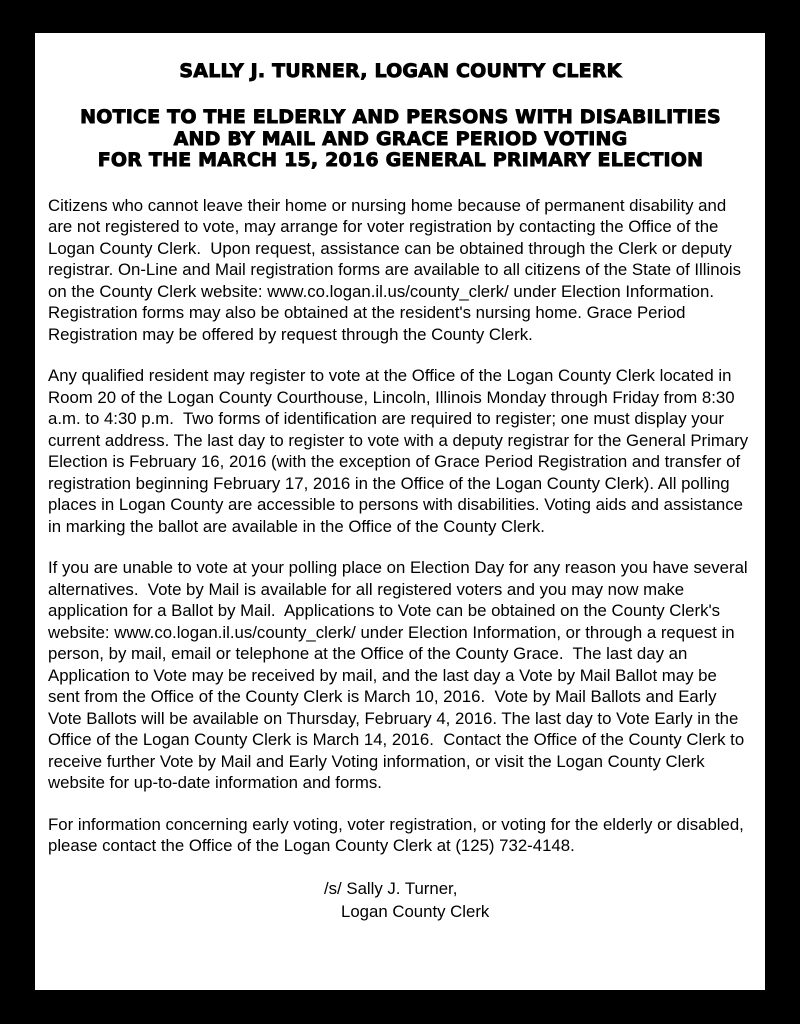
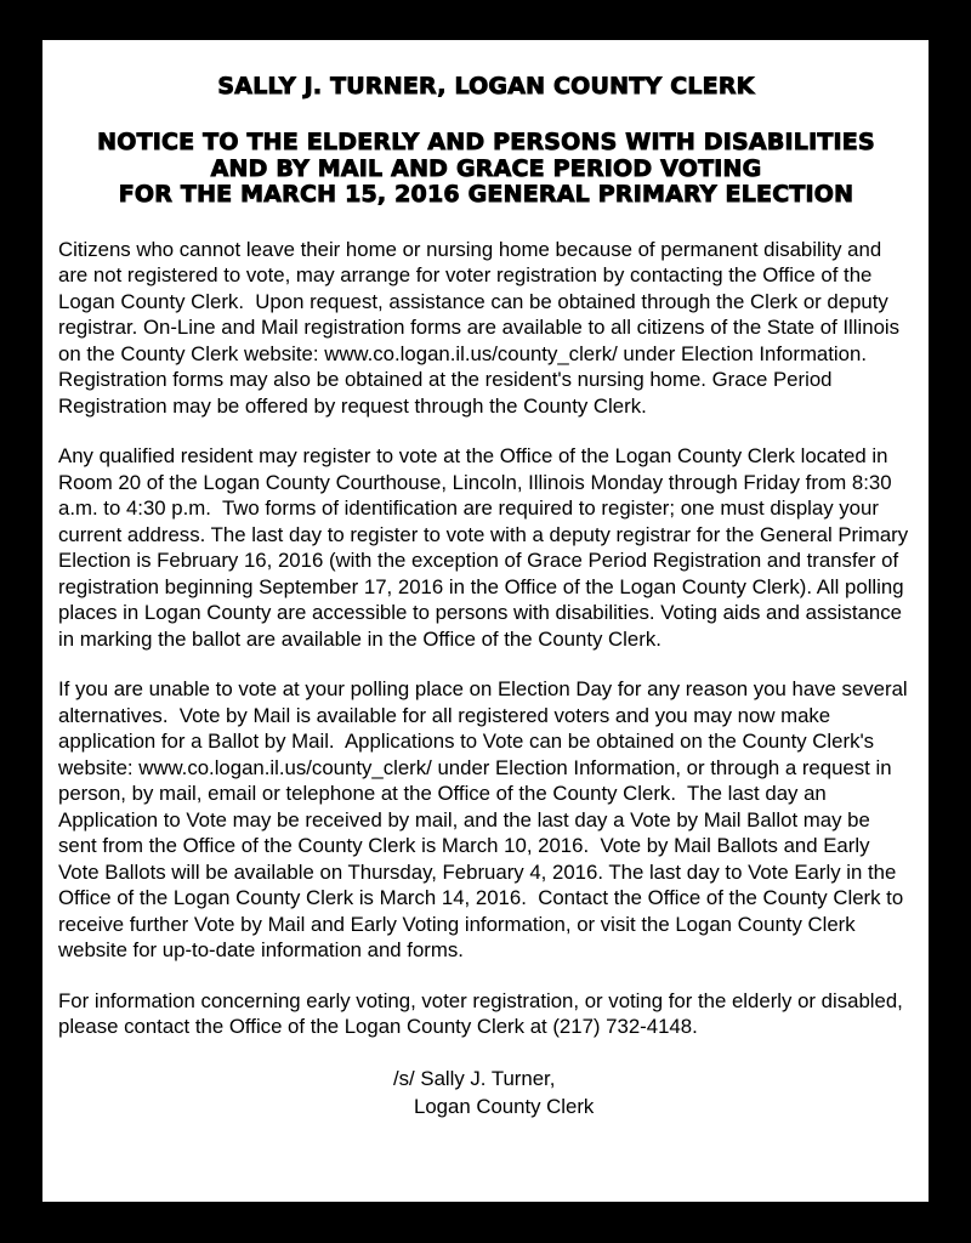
  SALLY J. TURNER, LOGAN COUNTY CLERK
  NOTICE TO THE ELDERLY AND PERSONS WITH DISABILITIES
  AND BY MAIL AND GRACE PERIOD VOTING
  FOR THE MARCH 15, 2016 GENERAL PRIMARY ELECTION
  Citizens who cannot leave their home or nursing home because of permanent disability and are not registered to vote, may arrange for voter registration by contacting the Office of the Logan County Clerk. Upon request, assistance can be obtained through the Clerk or deputy registrar. On-Line and Mail registration forms are available to all citizens of the State of Illinois on the County Clerk website: www.co.logan.il.us/county_clerk/ under Election Information. Registration forms may also be obtained at the resident's nursing home. Grace Period Registration may be offered by request through the County Clerk.
- Any qualified resident may register to vote at the Office of the Logan County Clerk located in Room 20 of the Logan County Courthouse, Lincoln, Illinois Monday through Friday from 8:30 a.m. to 4:30 p.m. Two forms of identification are required to register; one must display your current address. The last day to register to vote with a deputy registrar for the General Primary Election is February 16, 2016 (with the exception of Grace Period Registration and transfer of registration beginning February 17, 2016 in the Office of the Logan County Clerk). All polling places in Logan County are accessible to persons with disabilities. Voting aids and assistance in marking the ballot are available in the Office of the County Clerk.
+ Any qualified resident may register to vote at the Office of the Logan County Clerk located in Room 20 of the Logan County Courthouse, Lincoln, Illinois Monday through Friday from 8:30 a.m. to 4:30 p.m. Two forms of identification are required to register; one must display your current address. The last day to register to vote with a deputy registrar for the General Primary Election is February 16, 2016 (with the exception of Grace Period Registration and transfer of registration beginning September 17, 2016 in the Office of the Logan County Clerk). All polling places in Logan County are accessible to persons with disabilities. Voting aids and assistance in marking the ballot are available in the Office of the County Clerk.
- If you are unable to vote at your polling place on Election Day for any reason you have several alternatives. Vote by Mail is available for all registered voters and you may now make application for a Ballot by Mail. Applications to Vote can be obtained on the County Clerk's website: www.co.logan.il.us/county_clerk/ under Election Information, or through a request in person, by mail, email or telephone at the Office of the County Grace. The last day an Application to Vote may be received by mail, and the last day a Vote by Mail Ballot may be sent from the Office of the County Clerk is March 10, 2016. Vote by Mail Ballots and Early Vote Ballots will be available on Thursday, February 4, 2016. The last day to Vote Early in the Office of the Logan County Clerk is March 14, 2016. Contact the Office of the County Clerk to receive further Vote by Mail and Early Voting information, or visit the Logan County Clerk website for up-to-date information and forms.
+ If you are unable to vote at your polling place on Election Day for any reason you have several alternatives. Vote by Mail is available for all registered voters and you may now make application for a Ballot by Mail. Applications to Vote can be obtained on the County Clerk's website: www.co.logan.il.us/county_clerk/ under Election Information, or through a request in person, by mail, email or telephone at the Office of the County Clerk. The last day an Application to Vote may be received by mail, and the last day a Vote by Mail Ballot may be sent from the Office of the County Clerk is March 10, 2016. Vote by Mail Ballots and Early Vote Ballots will be available on Thursday, February 4, 2016. The last day to Vote Early in the Office of the Logan County Clerk is March 14, 2016. Contact the Office of the County Clerk to receive further Vote by Mail and Early Voting information, or visit the Logan County Clerk website for up-to-date information and forms.
- For information concerning early voting, voter registration, or voting for the elderly or disabled, please contact the Office of the Logan County Clerk at (125) 732-4148.
+ For information concerning early voting, voter registration, or voting for the elderly or disabled, please contact the Office of the Logan County Clerk at (217) 732-4148.
  /s/ Sally J. Turner,
  Logan County Clerk
